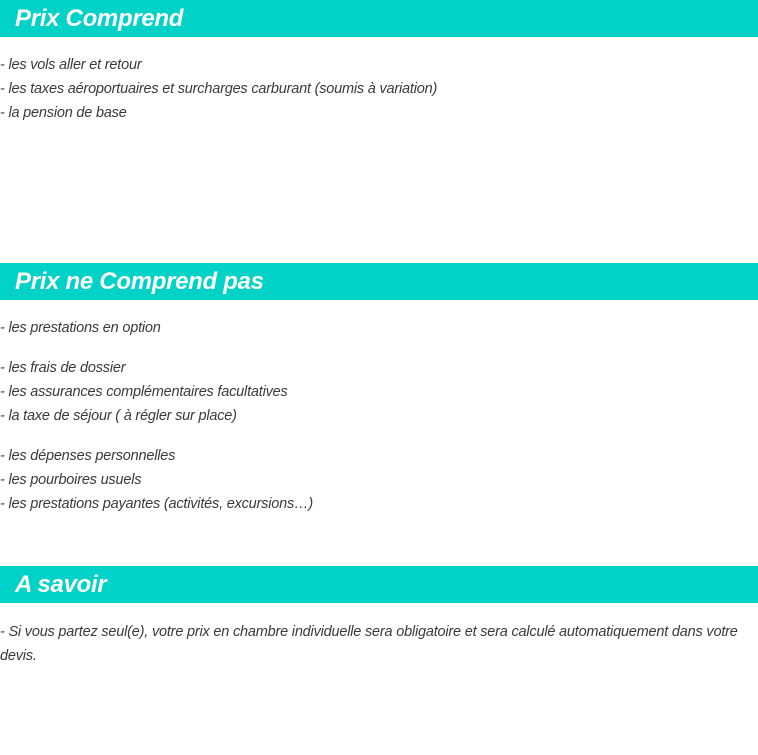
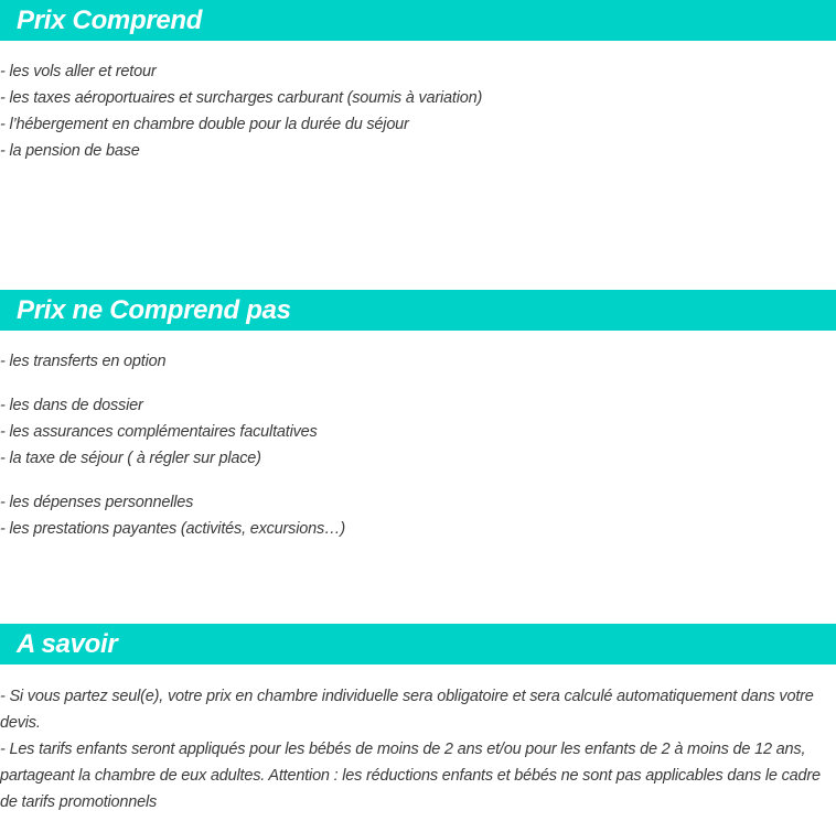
  Prix Comprend
  - les vols aller et retour
  - les taxes aéroportuaires et surcharges carburant (soumis à variation)
+ - l’hébergement en chambre double pour la durée du séjour
  - la pension de base
  Prix ne Comprend pas
- - les prestations en option
+ - les transferts en option
- - les frais de dossier
+ - les dans de dossier
  - les assurances complémentaires facultatives
  - la taxe de séjour ( à régler sur place)
  - les dépenses personnelles
- - les pourboires usuels
  - les prestations payantes (activités, excursions…)
  A savoir
  - Si vous partez seul(e), votre prix en chambre individuelle sera obligatoire et sera calculé automatiquement dans votre devis.
+ - Les tarifs enfants seront appliqués pour les bébés de moins de 2 ans et/ou pour les enfants de 2 à moins de 12 ans, partageant la chambre de eux adultes. Attention : les réductions enfants et bébés ne sont pas applicables dans le cadre de tarifs promotionnels
